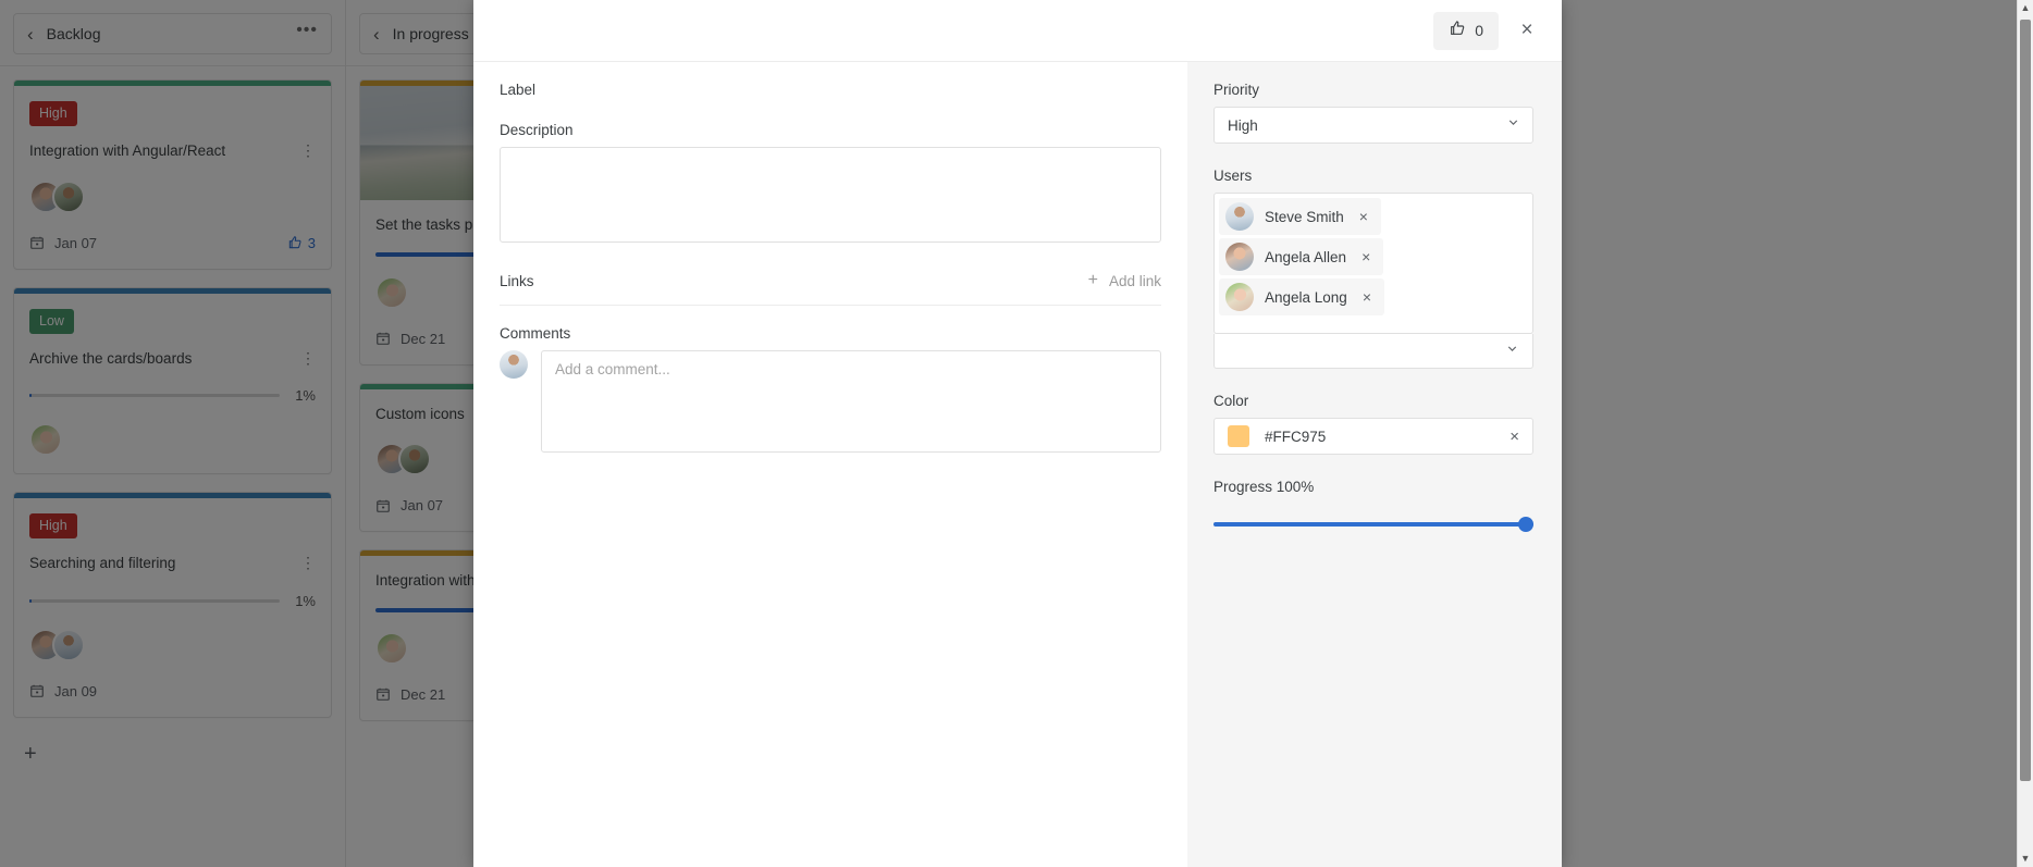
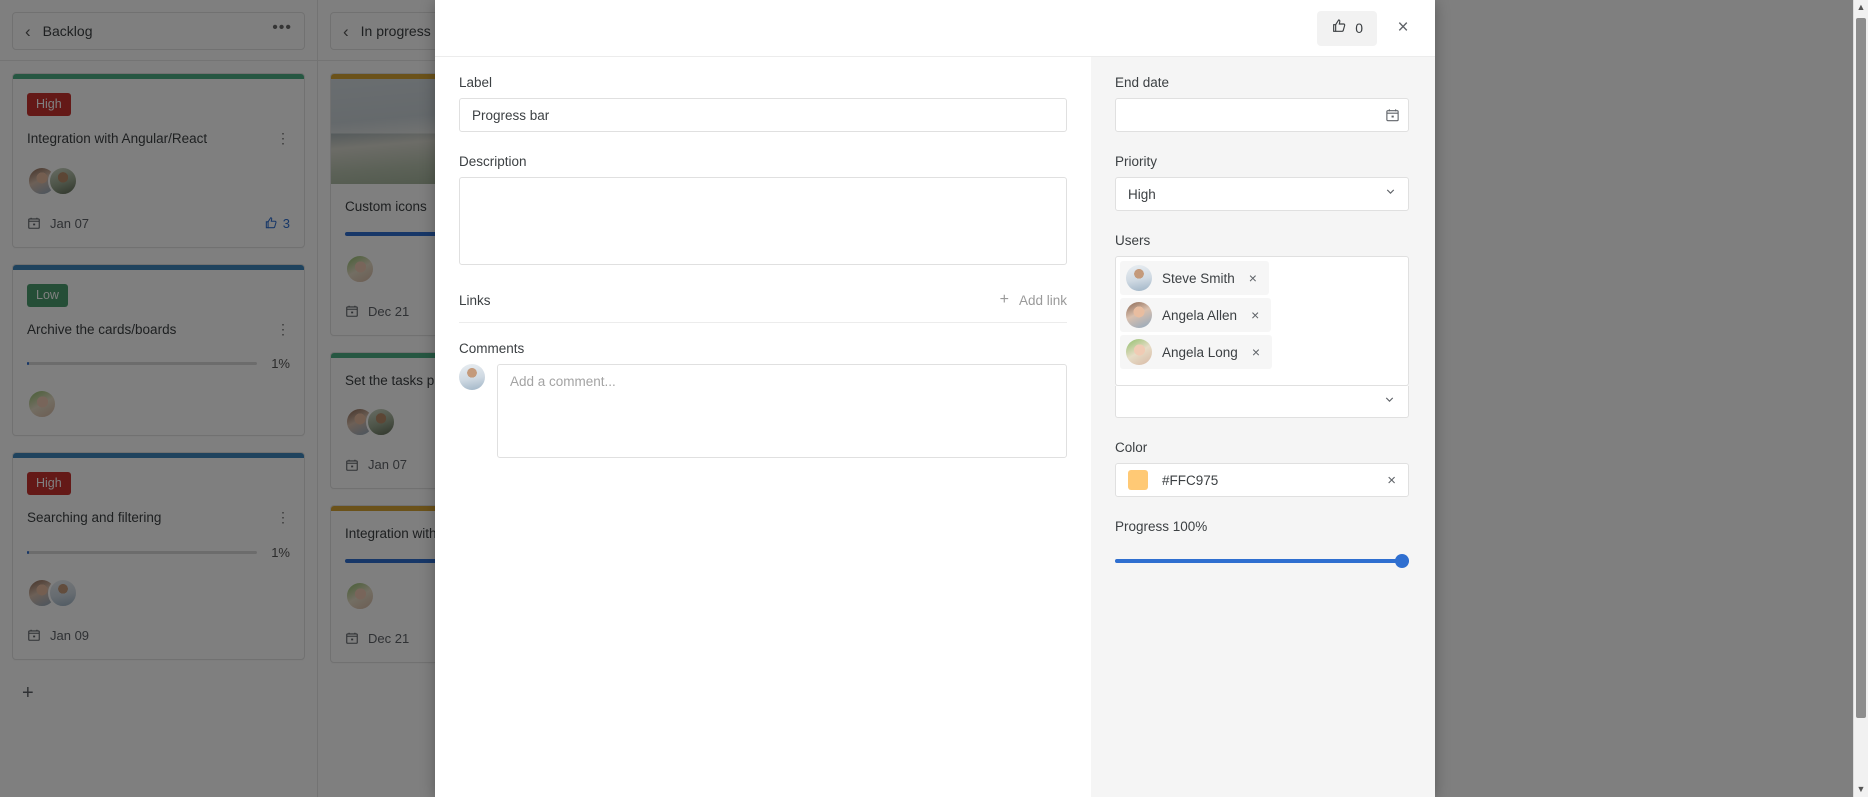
  ‹
  Backlog
  •••
  High
  Integration with Angular/React
  ⋮
  Jan 07
  3
  Low
  Archive the cards/boards
  ⋮
  1%
  High
  Searching and filtering
  ⋮
  1%
  Jan 09
  +
  ‹
  In progress
- Set the tasks p
+ Custom icons
  Dec 21
- Custom icons
+ Set the tasks p
  Jan 07
  Integration with
  Dec 21
  0
  ×
  Label
+ Progress bar
  Description
  Links
  +
  Add link
  Comments
  Add a comment...
+ End date
  Priority
  High
  Users
  Steve Smith
  ×
  Angela Allen
  ×
  Angela Long
  ×
  Color
  #FFC975
  ×
  Progress 100%
  ▲
  ▼
